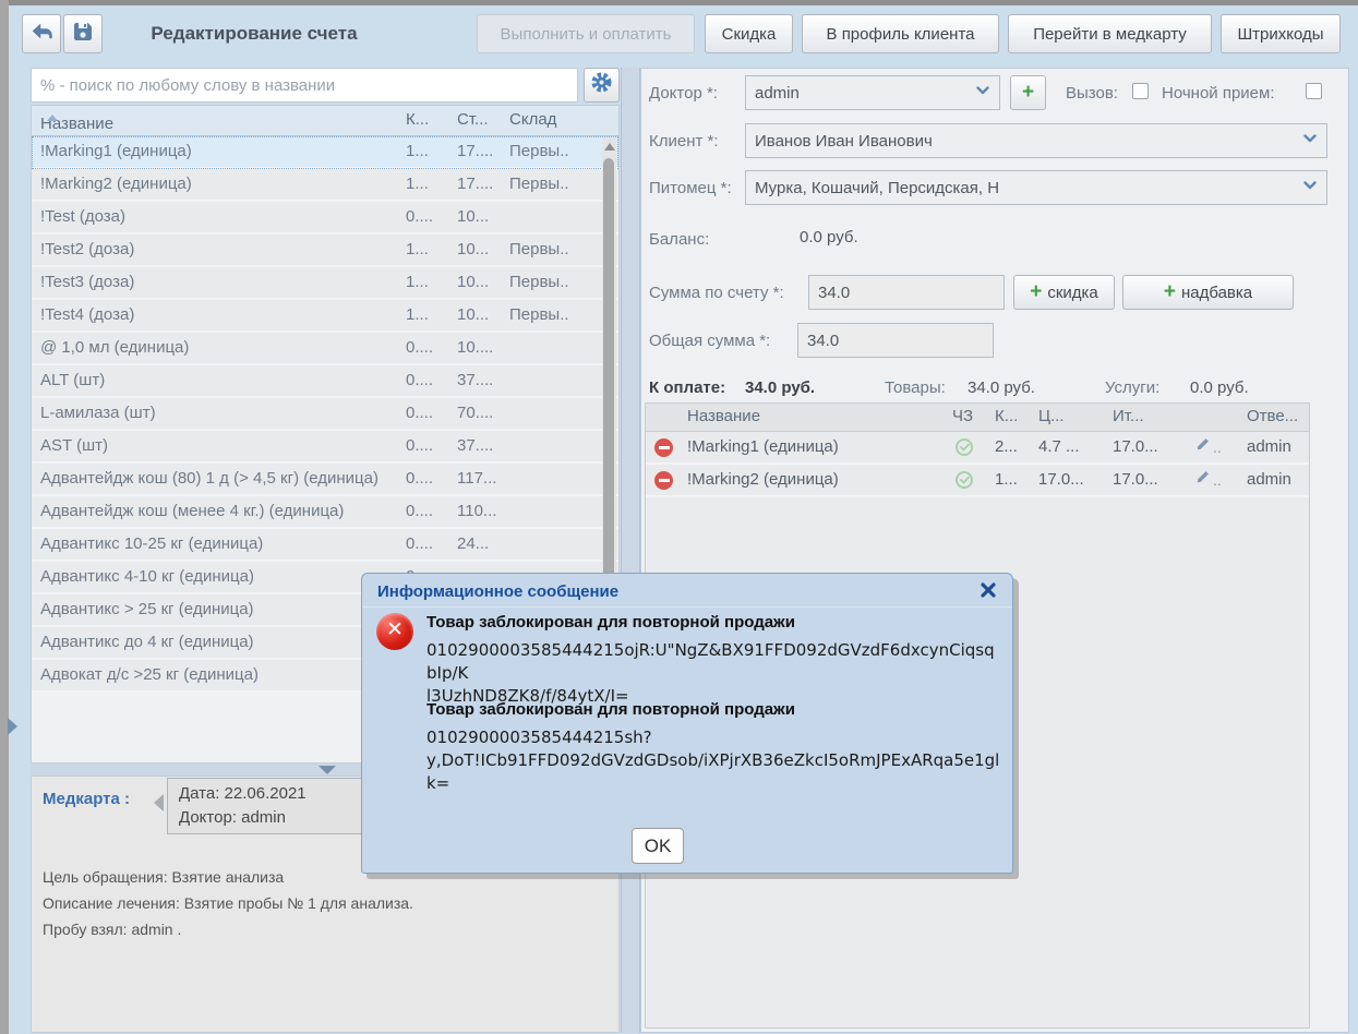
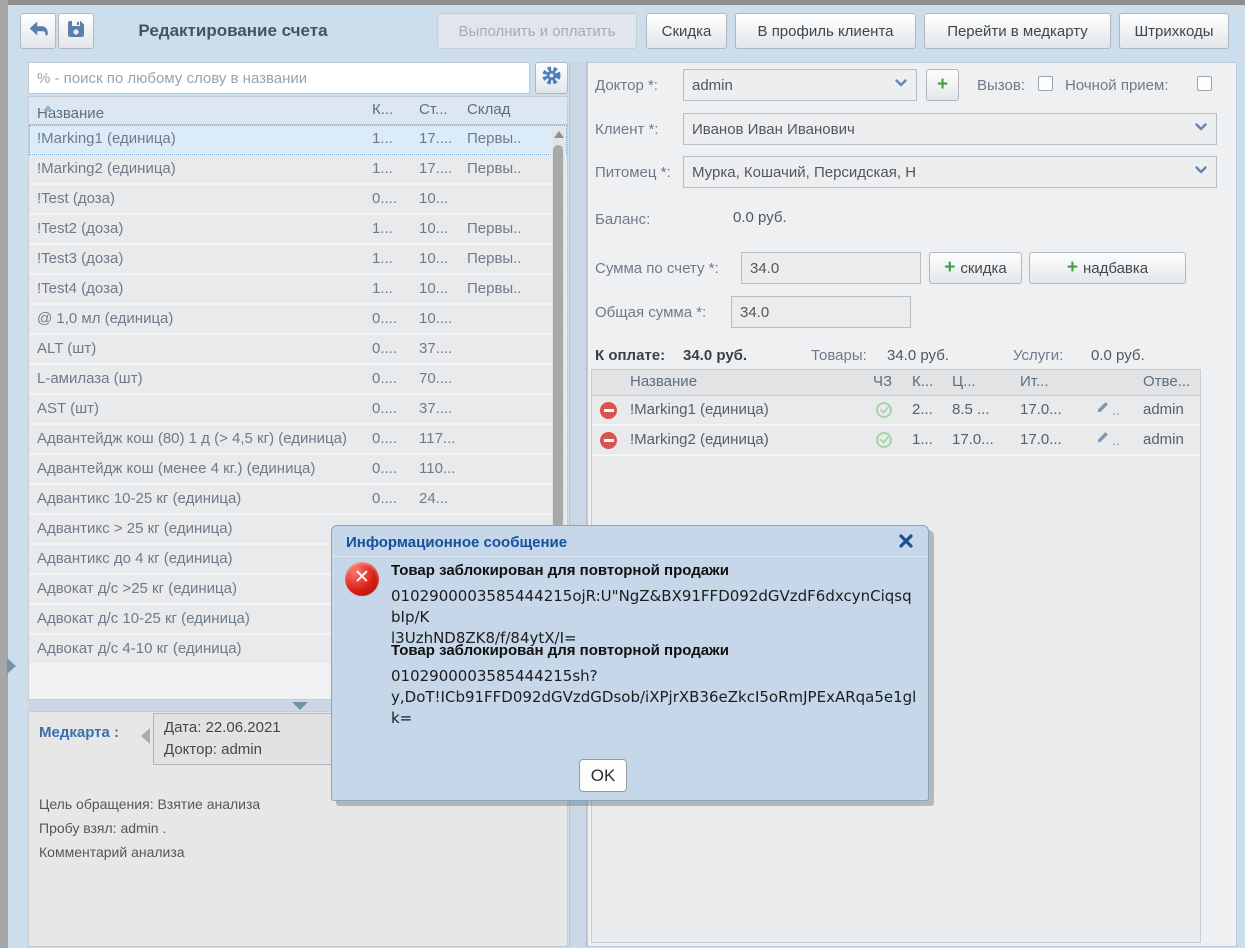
  Редактирование счета
  Выполнить и оплатить
  Скидка
  В профиль клиента
  Перейти в медкарту
  Штрихкоды
  % - поиск по любому слову в названии
  Название
  К...
  Ст...
  Склад
  !Marking1 (единица)
  1...
  17....
  Первы..
  !Marking2 (единица)
  1...
  17....
  Первы..
  !Test (доза)
  0....
  10...
  !Test2 (доза)
  1...
  10...
  Первы..
  !Test3 (доза)
  1...
  10...
  Первы..
  !Test4 (доза)
  1...
  10...
  Первы..
  @ 1,0 мл (единица)
  0....
  10....
  ALT (шт)
  0....
  37....
  L-амилаза (шт)
  0....
  70....
  AST (шт)
  0....
  37....
  Адвантейдж кош (80) 1 д (> 4,5 кг) (единица)
  0....
  117...
  Адвантейдж кош (менее 4 кг.) (единица)
  0....
  110...
  Адвантикс 10-25 кг (единица)
  0....
  24...
- Адвантикс 4-10 кг (единица)
  Адвантикс > 25 кг (единица)
  Адвантикс до 4 кг (единица)
  Адвокат д/с >25 кг (единица)
+ Адвокат д/с 10-25 кг (единица)
+ Адвокат д/с 4-10 кг (единица)
  Медкарта :
  Дата: 22.06.2021
  Доктор: admin
  Цель обращения: Взятие анализа
- Описание лечения: Взятие пробы № 1 для анализа.
  Пробу взял: admin .
+ Комментарий анализа
  Доктор *:
  admin
  +
  Вызов:
  Ночной прием:
  Клиент *:
  Иванов Иван Иванович
  Питомец *:
  Мурка, Кошачий, Персидская, Н
  Баланс:
  0.0 руб.
  Сумма по счету *:
  34.0
  +
  скидка
  +
  надбавка
  Общая сумма *:
  34.0
  К оплате:
  34.0 руб.
  Товары:
  34.0 руб.
  Услуги:
  0.0 руб.
  Название
  ЧЗ
  К...
  Ц...
  Ит...
  Отве...
  !Marking1 (единица)
  2...
- 4.7 ...
+ 8.5 ...
  17.0...
  ..
  admin
  !Marking2 (единица)
  1...
  17.0...
  17.0...
  ..
  admin
  Информационное сообщение
  ✕
  Товар заблокирован для повторной продажи
  0102900003585444215ojR:U"NgZ&BX91FFD092dGVzdF6dxcynCiqsqbIp/K
  l3UzhND8ZK8/f/84ytX/I=
  Товар заблокирован для повторной продажи
  0102900003585444215sh?
  y,DoT!ICb91FFD092dGVzdGDsob/iXPjrXB36eZkcI5oRmJPExARqa5e1glk=
  OK
